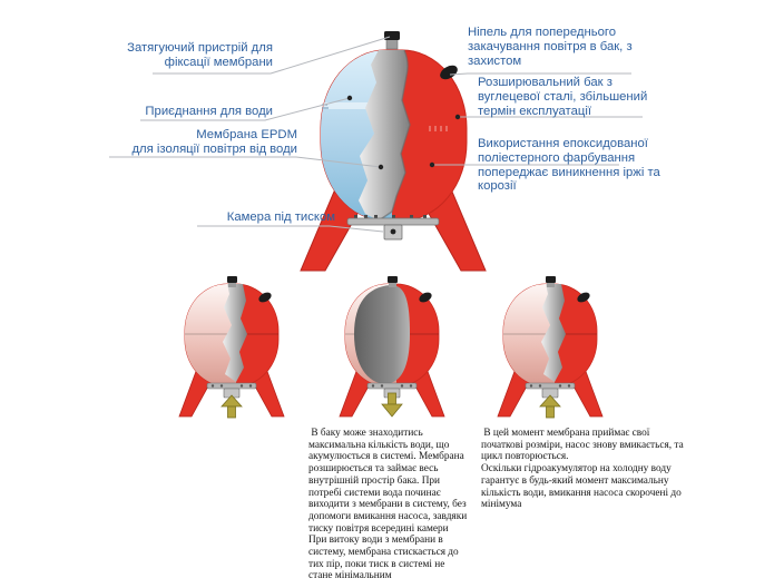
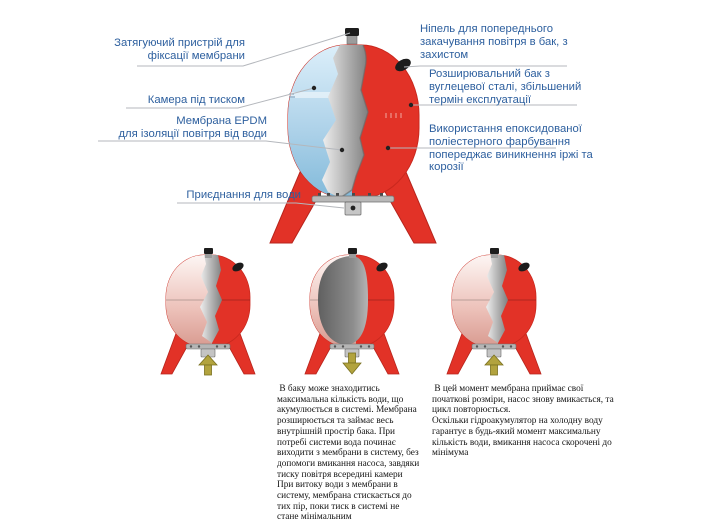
  Затягуючий пристрій для
  фіксації мембрани
- Приєднання для води
+ Камера під тиском
  Мембрана EPDM
  для ізоляції повітря від води
- Камера під тиском
+ Приєднання для води
  Ніпель для попереднього
  закачування повітря в бак, з
  захистом
  Розширювальний бак з
  вуглецевої сталі, збільшений
  термін експлуатації
  Використання епоксидованої
  поліестерного фарбування
  попереджає виникнення іржі та
  корозії
  В баку може знаходитись
  максимальна кількість води, що
  акумулюється в системі. Мембрана
  розширюється та займає весь
  внутрішній простір бака. При
  потребі системи вода починає
  виходити з мембрани в систему, без
  допомоги вмикання насоса, завдяки
  тиску повітря всередині камери
  При витоку води з мембрани в
  систему, мембрана стискається до
  тих пір, поки тиск в системі не
  стане мінімальним
  В цей момент мембрана приймає свої
  початкові розміри, насос знову вмикається, та
  цикл повторюється.
  Оскільки гідроакумулятор на холодну воду
  гарантує в будь-який момент максимальну
  кількість води, вмикання насоса скорочені до
  мінімума
